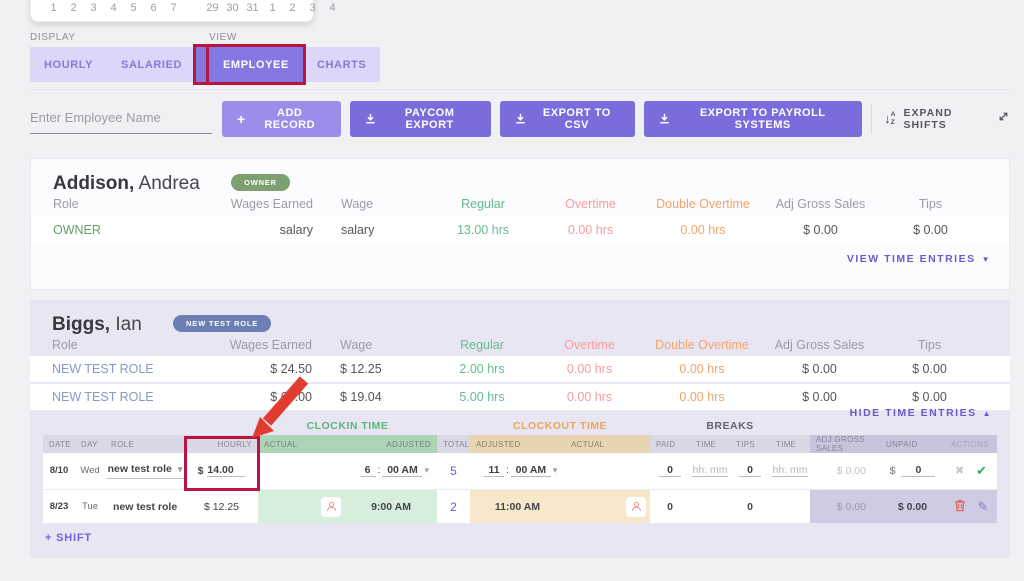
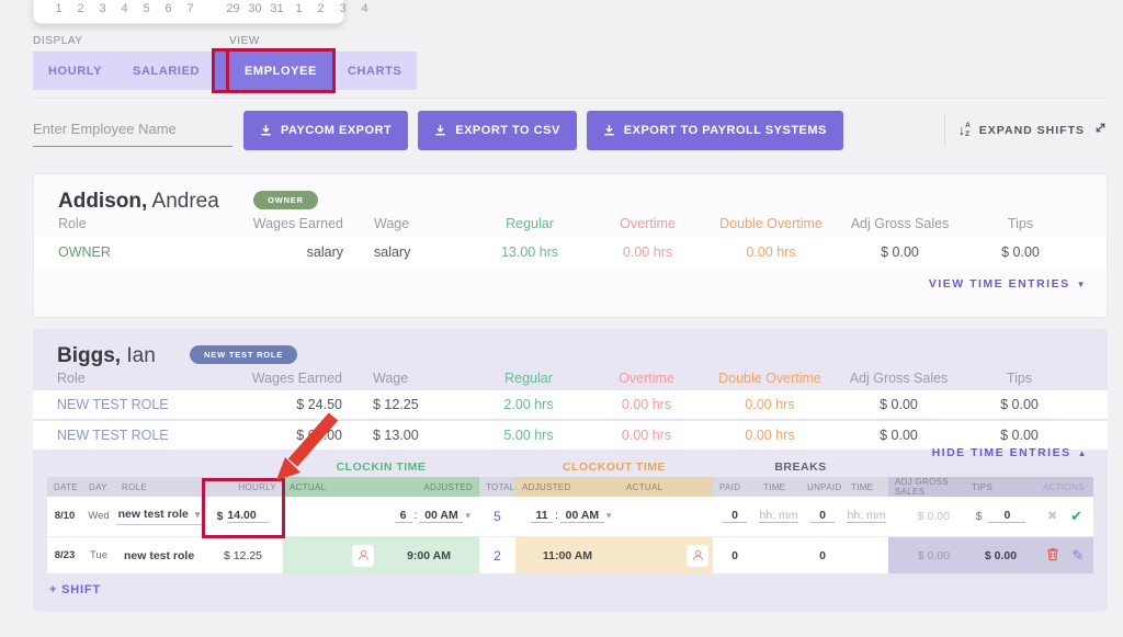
  1
  2
  3
  4
  5
  6
  7
  29
  30
  31
  1
  2
  3
  4
  DISPLAY
  HOURLY
  SALARIED
  VIEW
  EMPLOYEE
  CHARTS
  Enter Employee Name
- ADD RECORD
  PAYCOM EXPORT
  EXPORT TO CSV
  EXPORT TO PAYROLL SYSTEMS
  ↓
  EXPAND SHIFTS
  Addison, Andrea OWNER
  Role
  Wages Earned
  Wage
  Regular
  Overtime
  Double Overtime
  Adj Gross Sales
  Tips
  OWNER
  salary
  salary
  13.00 hrs
  0.00 hrs
  0.00 hrs
  $ 0.00
  $ 0.00
  VIEW TIME ENTRIES
  Biggs, Ian NEW TEST ROLE
  Role
  Wages Earned
  Wage
  Regular
  Overtime
  Double Overtime
  Adj Gross Sales
  Tips
  NEW TEST ROLE
  $ 24.50
  $ 12.25
  2.00 hrs
  0.00 hrs
  0.00 hrs
  $ 0.00
  $ 0.00
  NEW TEST ROLE
- $ 19.04
+ $ 13.00
  5.00 hrs
  0.00 hrs
  0.00 hrs
  $ 0.00
  $ 0.00
  HIDE TIME ENTRIES
  CLOCKIN TIME
  CLOCKOUT TIME
  BREAKS
  DATE
  DAY
  ROLE
  HOURLY
  ACTUAL
  ADJUSTED
  TOTAL
  ADJUSTED
  ACTUAL
  PAID
  TIME
- TIPS
+ UNPAID
  TIME
  ADJ GROSS SALES
- UNPAID
+ TIPS
  ACTIONS
  8/10
  Wed
  new test role
  $
  14.00
  6
  :
  00 AM
  5
  11
  :
  00 AM
  0
  hh: mm
  0
  hh: mm
  $ 0.00
  $
  0
  8/23
  Tue
  new test role
  $ 12.25
  9:00 AM
  2
  11:00 AM
  0
  0
  $ 0.00
  $ 0.00
  + SHIFT
